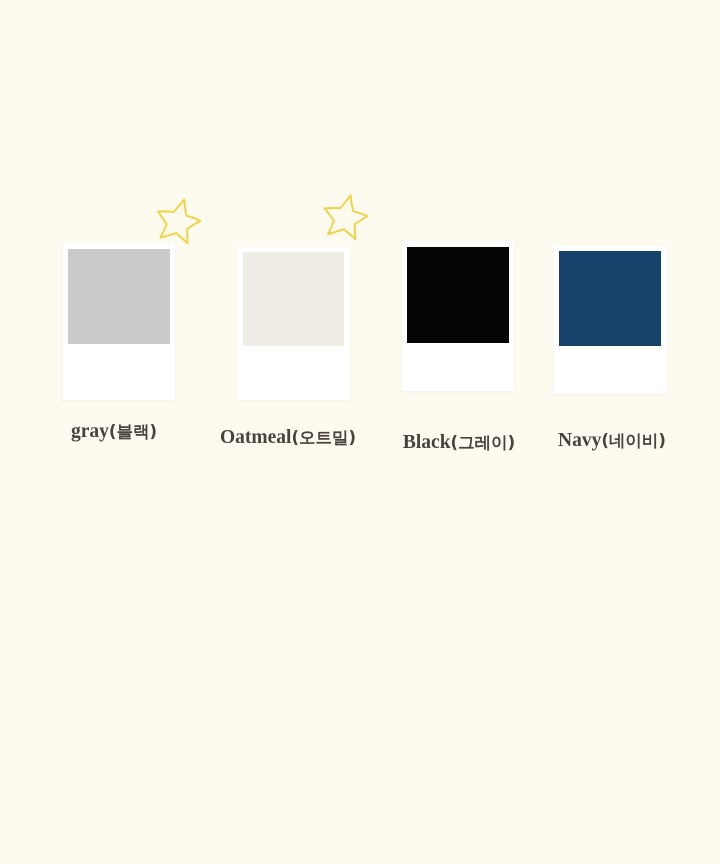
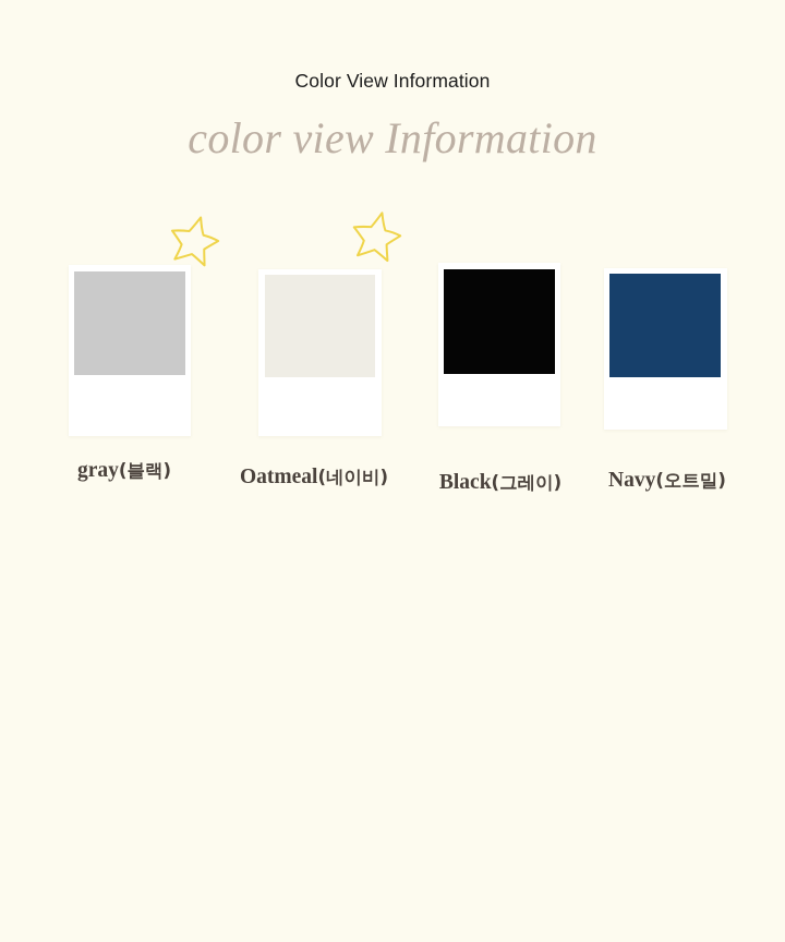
+ Color View Information
+ color view Information
  gray(블랙)
- Oatmeal(오트밀)
+ Oatmeal(네이비)
  Black(그레이)
- Navy(네이비)
+ Navy(오트밀)
